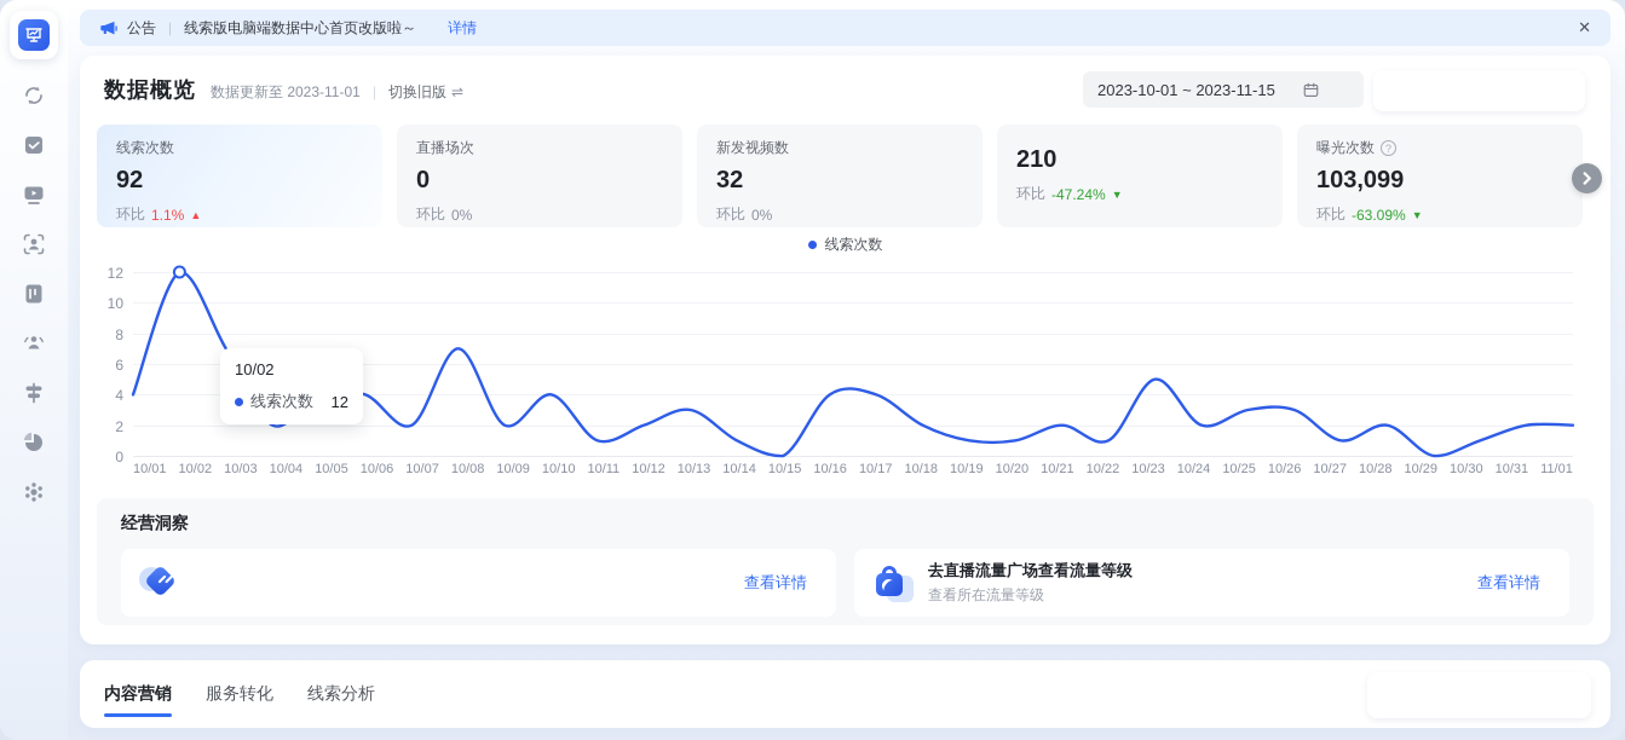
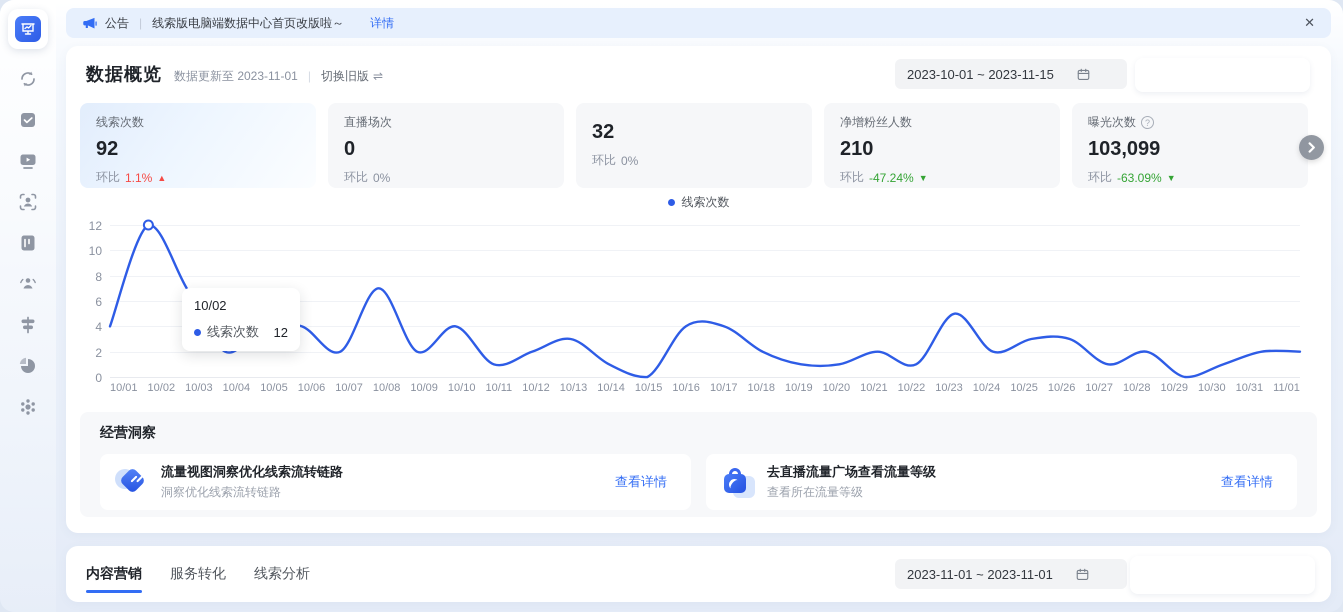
  公告
  |
  线索版电脑端数据中心首页改版啦～
  详情
  ✕
  数据概览
  数据更新至 2023-11-01
  |
  切换旧版 ⇌
  2023-10-01 ~ 2023-11-15
  线索次数
  92
  环比
  1.1%
  ▲
  直播场次
  0
  环比
  0%
- 新发视频数
  32
  环比
  0%
+ 净增粉丝人数
  210
  环比
  -47.24%
  ▼
  曝光次数
  ?
  103,099
  环比
  -63.09%
  ▼
  线索次数
  0
  2
  4
  6
  8
  10
  12
  10/02
  线索次数
  12
  10/01
  10/02
  10/03
  10/04
  10/05
  10/06
  10/07
  10/08
  10/09
  10/10
  10/11
  10/12
  10/13
  10/14
  10/15
  10/16
  10/17
  10/18
  10/19
  10/20
  10/21
  10/22
  10/23
  10/24
  10/25
  10/26
  10/27
  10/28
  10/29
  10/30
  10/31
  11/01
  经营洞察
+ 流量视图洞察优化线索流转链路
+ 洞察优化线索流转链路
  查看详情
  去直播流量广场查看流量等级
  查看所在流量等级
  查看详情
  内容营销
  服务转化
  线索分析
+ 2023-11-01 ~ 2023-11-01
